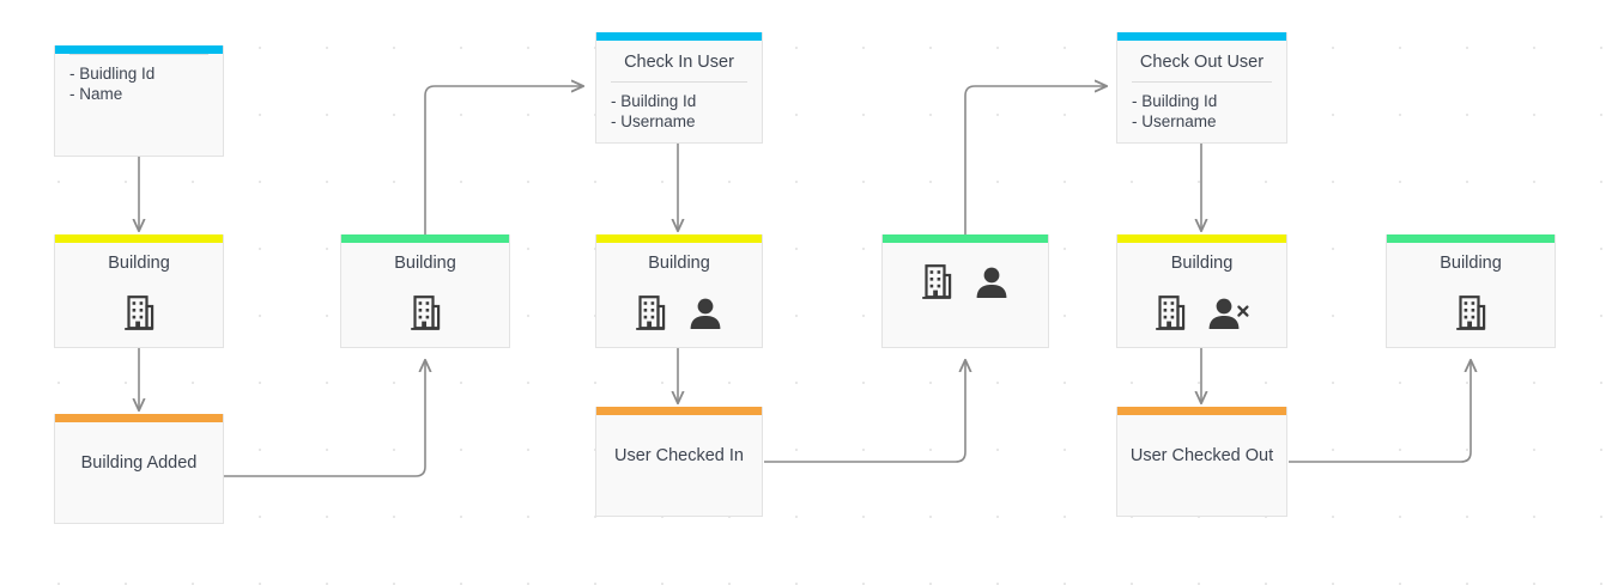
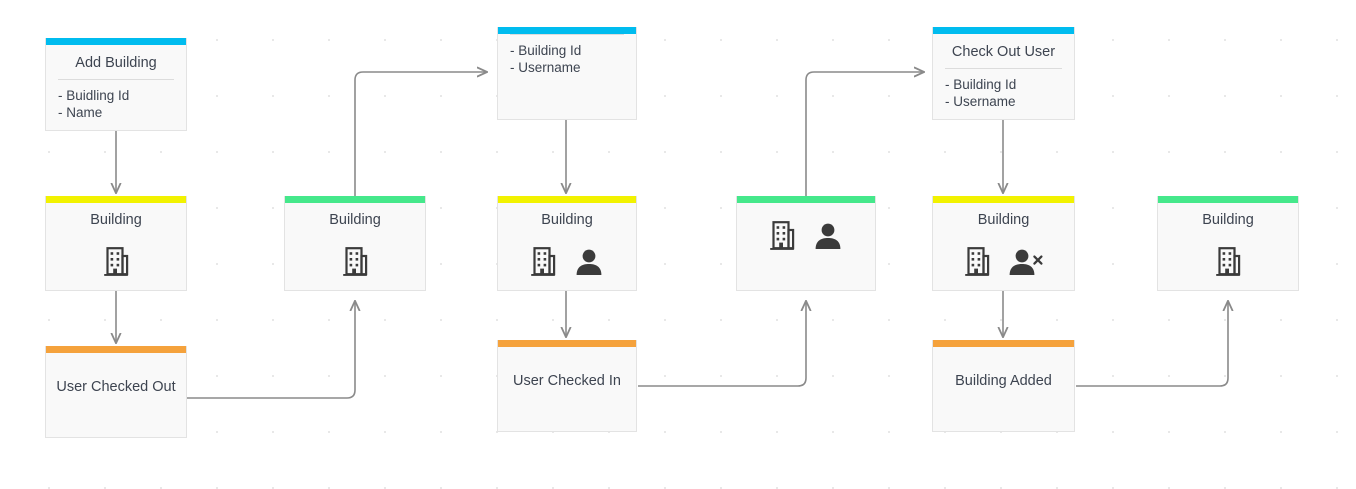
+ Add Building
  - Buidling Id
  - Name
- Check In User
  - Building Id
  - Username
  Check Out User
  - Building Id
  - Username
  Building
  Building
  Building
  Building
  Building
- Building Added
+ User Checked Out
  User Checked In
- User Checked Out
+ Building Added
